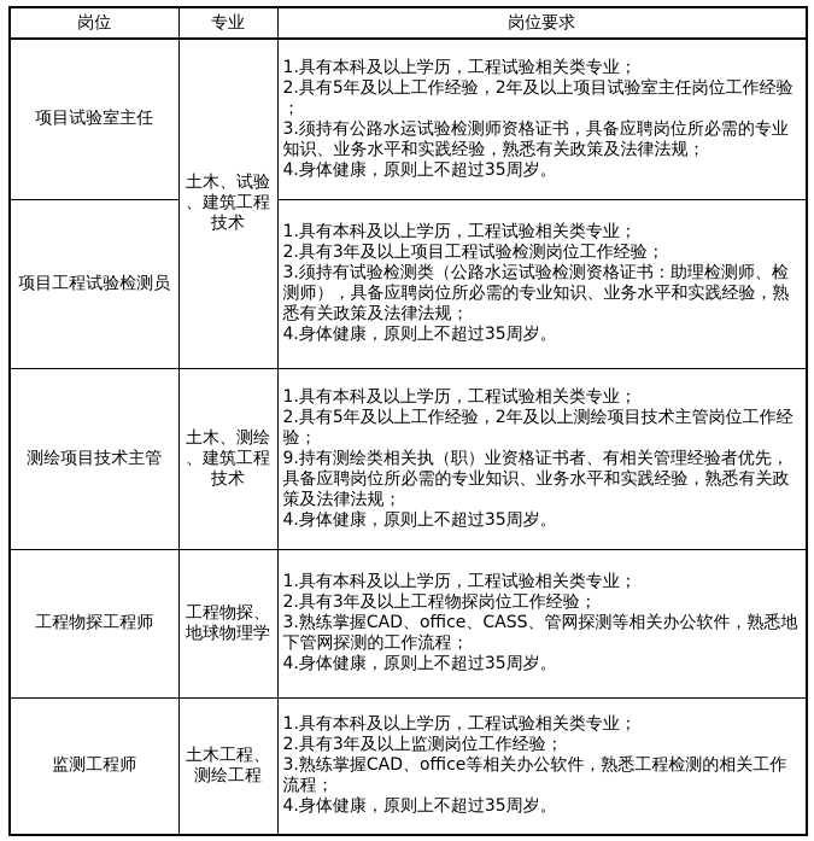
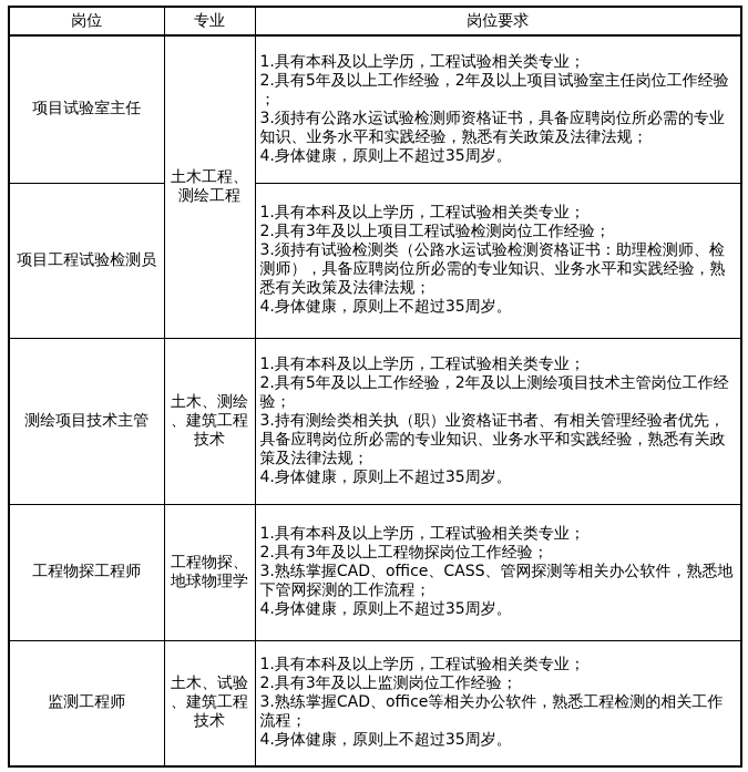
  岗位	专业	岗位要求
- 项目试验室主任	土木、试验、建筑工程技术	1.具有本科及以上学历，工程试验相关类专业； 2.具有5年及以上工作经验，2年及以上项目试验室主任岗位工作经验； 3.须持有公路水运试验检测师资格证书，具备应聘岗位所必需的专业知识、业务水平和实践经验，熟悉有关政策及法律法规； 4.身体健康，原则上不超过35周岁。
+ 项目试验室主任	土木工程、测绘工程	1.具有本科及以上学历，工程试验相关类专业； 2.具有5年及以上工作经验，2年及以上项目试验室主任岗位工作经验； 3.须持有公路水运试验检测师资格证书，具备应聘岗位所必需的专业知识、业务水平和实践经验，熟悉有关政策及法律法规； 4.身体健康，原则上不超过35周岁。
  项目工程试验检测员	1.具有本科及以上学历，工程试验相关类专业； 2.具有3年及以上项目工程试验检测岗位工作经验； 3.须持有试验检测类（公路水运试验检测资格证书：助理检测师、检测师），具备应聘岗位所必需的专业知识、业务水平和实践经验，熟悉有关政策及法律法规； 4.身体健康，原则上不超过35周岁。
- 测绘项目技术主管	土木、测绘、建筑工程技术	1.具有本科及以上学历，工程试验相关类专业； 2.具有5年及以上工作经验，2年及以上测绘项目技术主管岗位工作经验； 9.持有测绘类相关执（职）业资格证书者、有相关管理经验者优先，具备应聘岗位所必需的专业知识、业务水平和实践经验，熟悉有关政策及法律法规； 4.身体健康，原则上不超过35周岁。
+ 测绘项目技术主管	土木、测绘、建筑工程技术	1.具有本科及以上学历，工程试验相关类专业； 2.具有5年及以上工作经验，2年及以上测绘项目技术主管岗位工作经验； 3.持有测绘类相关执（职）业资格证书者、有相关管理经验者优先，具备应聘岗位所必需的专业知识、业务水平和实践经验，熟悉有关政策及法律法规； 4.身体健康，原则上不超过35周岁。
  工程物探工程师	工程物探、地球物理学	1.具有本科及以上学历，工程试验相关类专业； 2.具有3年及以上工程物探岗位工作经验； 3.熟练掌握CAD、office、CASS、管网探测等相关办公软件，熟悉地下管网探测的工作流程； 4.身体健康，原则上不超过35周岁。
- 监测工程师	土木工程、测绘工程	1.具有本科及以上学历，工程试验相关类专业； 2.具有3年及以上监测岗位工作经验； 3.熟练掌握CAD、office等相关办公软件，熟悉工程检测的相关工作流程； 4.身体健康，原则上不超过35周岁。
+ 监测工程师	土木、试验、建筑工程技术	1.具有本科及以上学历，工程试验相关类专业； 2.具有3年及以上监测岗位工作经验； 3.熟练掌握CAD、office等相关办公软件，熟悉工程检测的相关工作流程； 4.身体健康，原则上不超过35周岁。
